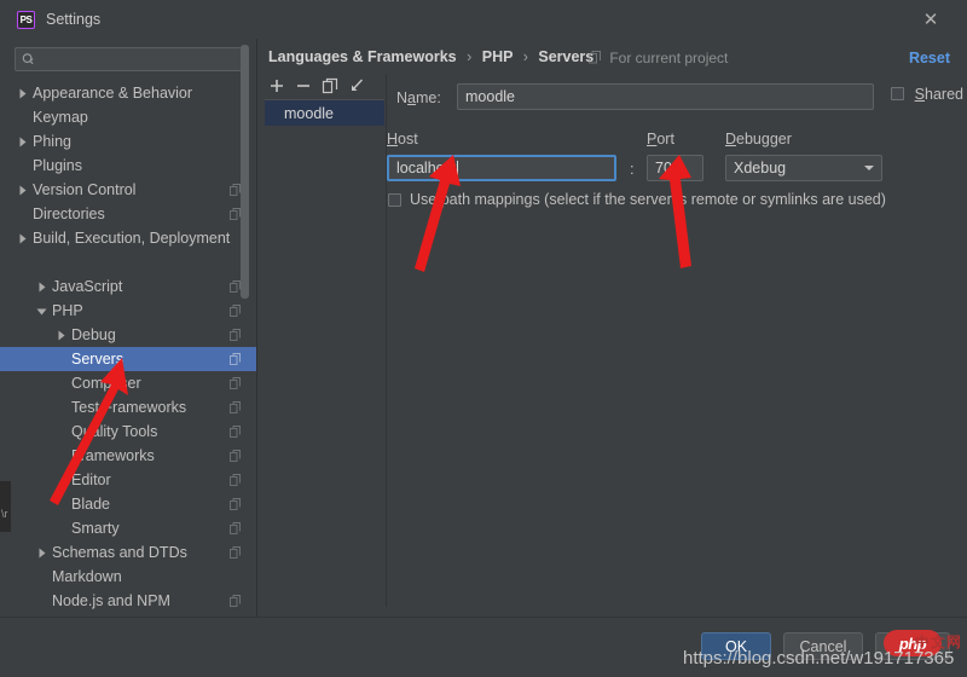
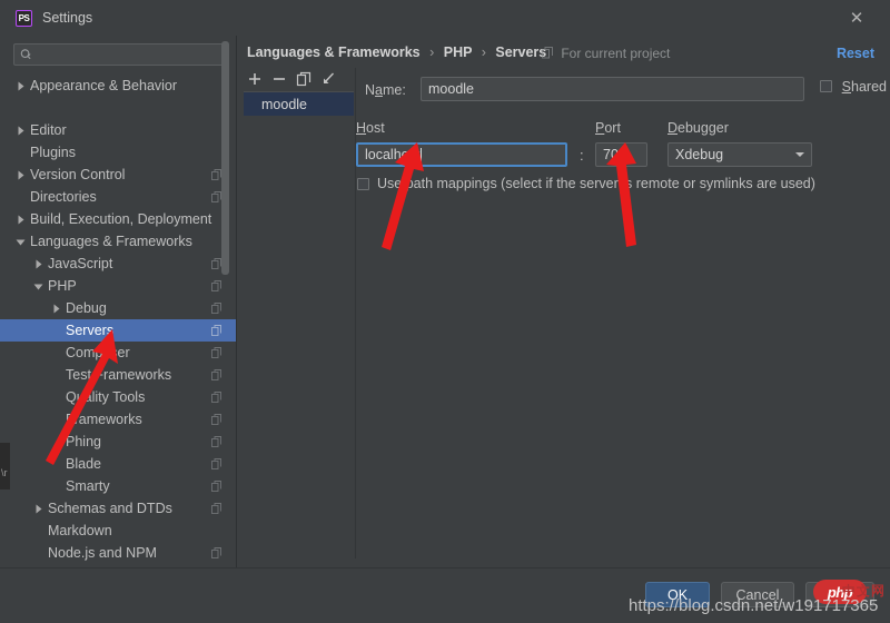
  PS
  Settings
  ✕
  Appearance & Behavior
- Keymap
- Phing
+ Editor
  Plugins
  Version Control
  Directories
  Build, Execution, Deployment
+ Languages & Frameworks
  JavaScript
  PHP
  Debug
  Servers
  Testrameworks
  Qlity Tools
  ameworks
- Editor
+ Phing
  Blade
  Smarty
  Schemas and DTDs
  Markdown
  Node.js and NPM
  Languages & Frameworks › PHP › Servers
  For current project
  Reset
  moodle
  Name:
  moodle
  Host
  :
  Port
  70
  Debugger
  Xdebug
  Useath mappings (select if the servers remote or symlinks are used)
  Shared
  OK
  Cancel
  php
  中文网
  https://blog.csdn.net/w191717365
  \r
